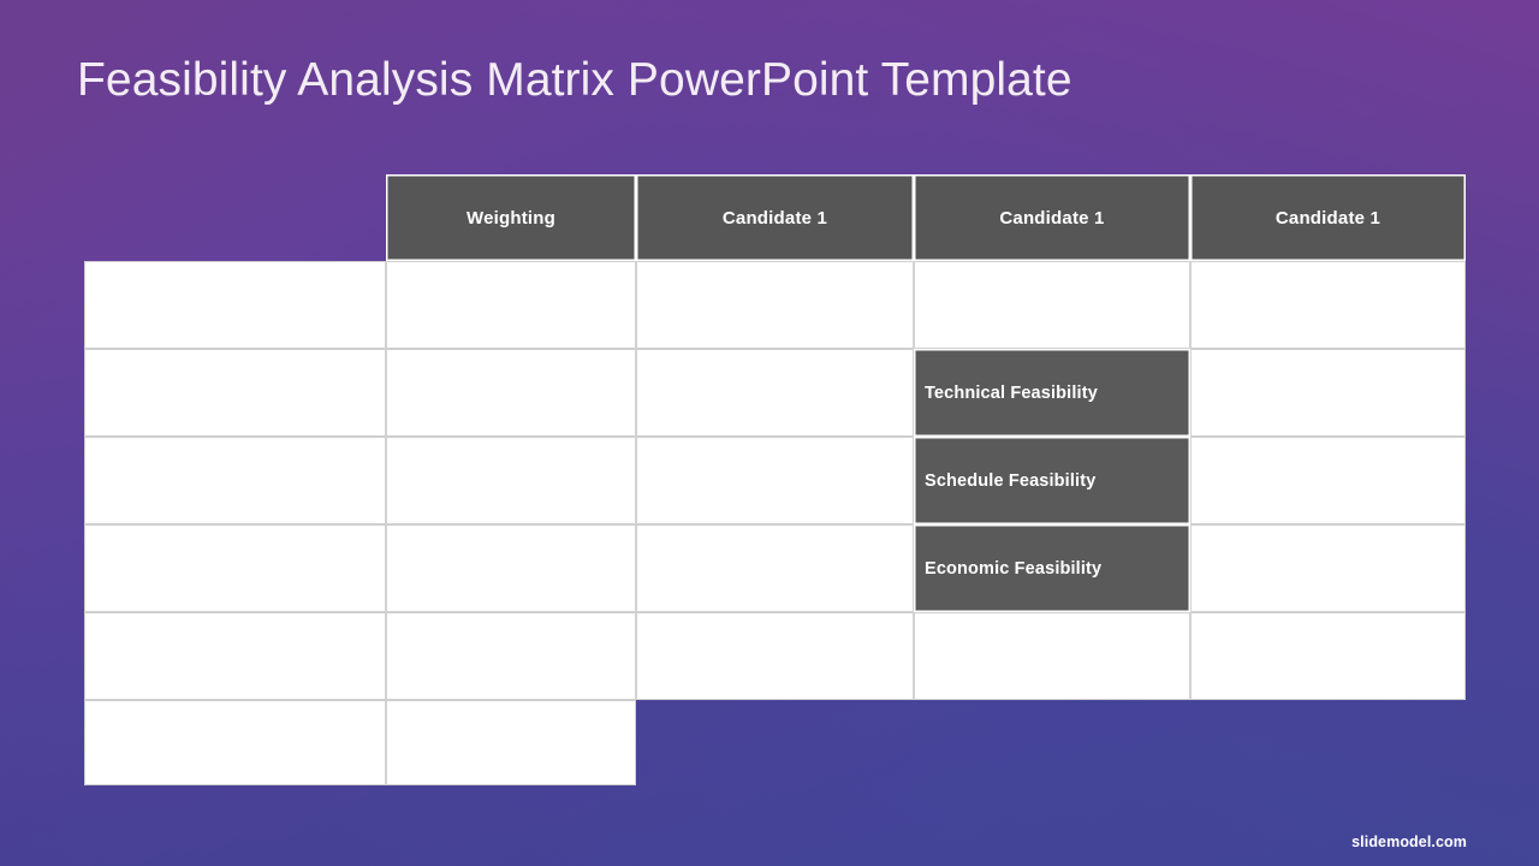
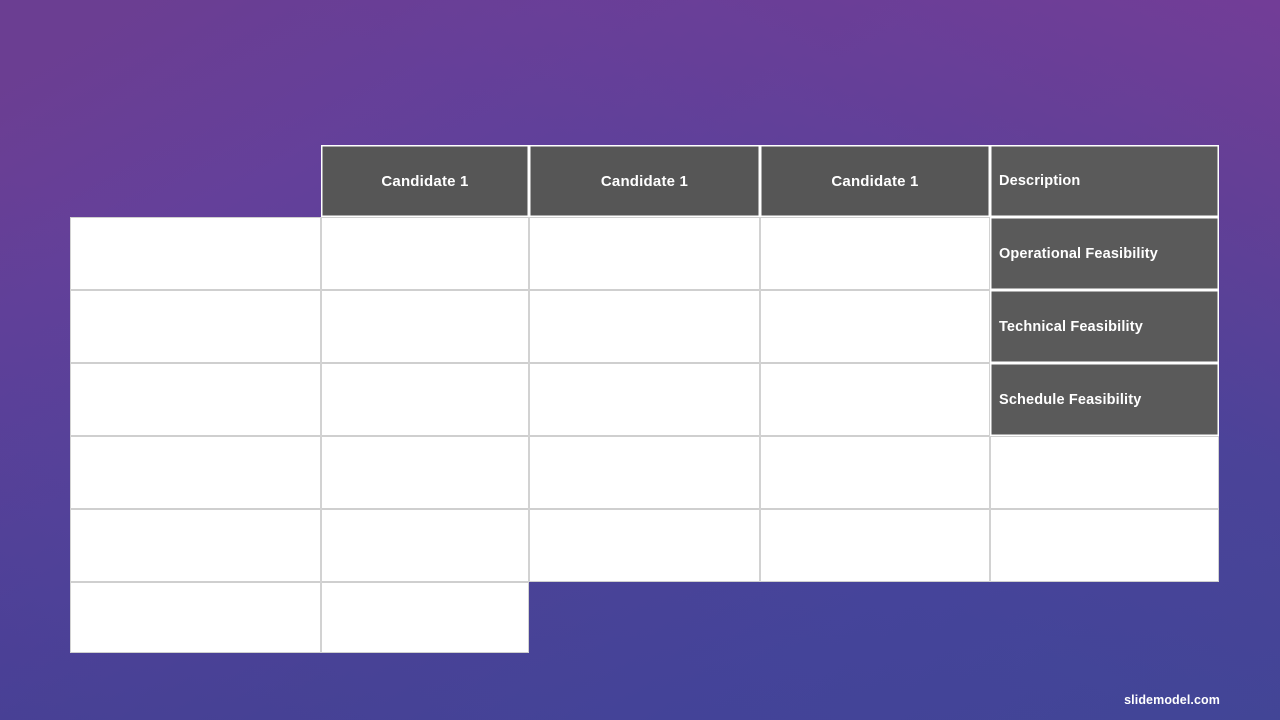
- Feasibility Analysis Matrix PowerPoint Template
- Weighting
  Candidate 1
  Candidate 1
  Candidate 1
+ Description
+ Operational Feasibility
  Technical Feasibility
  Schedule Feasibility
- Economic Feasibility
  slidemodel.com
